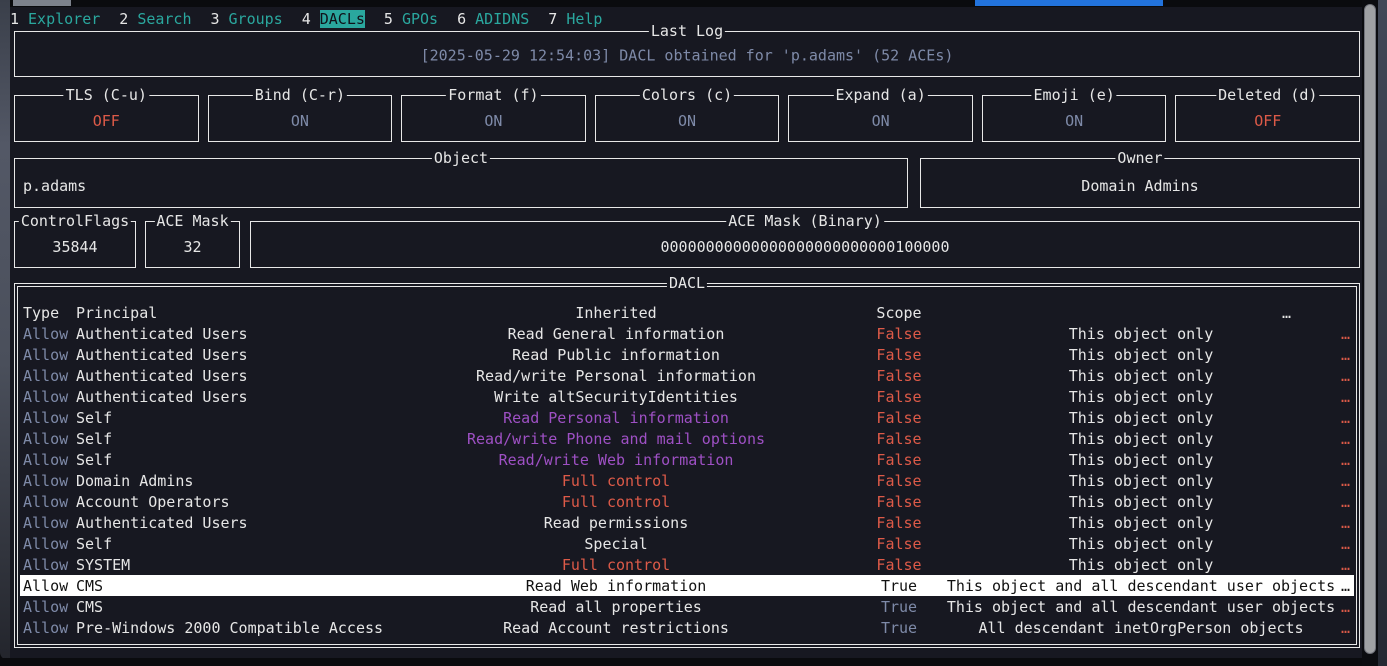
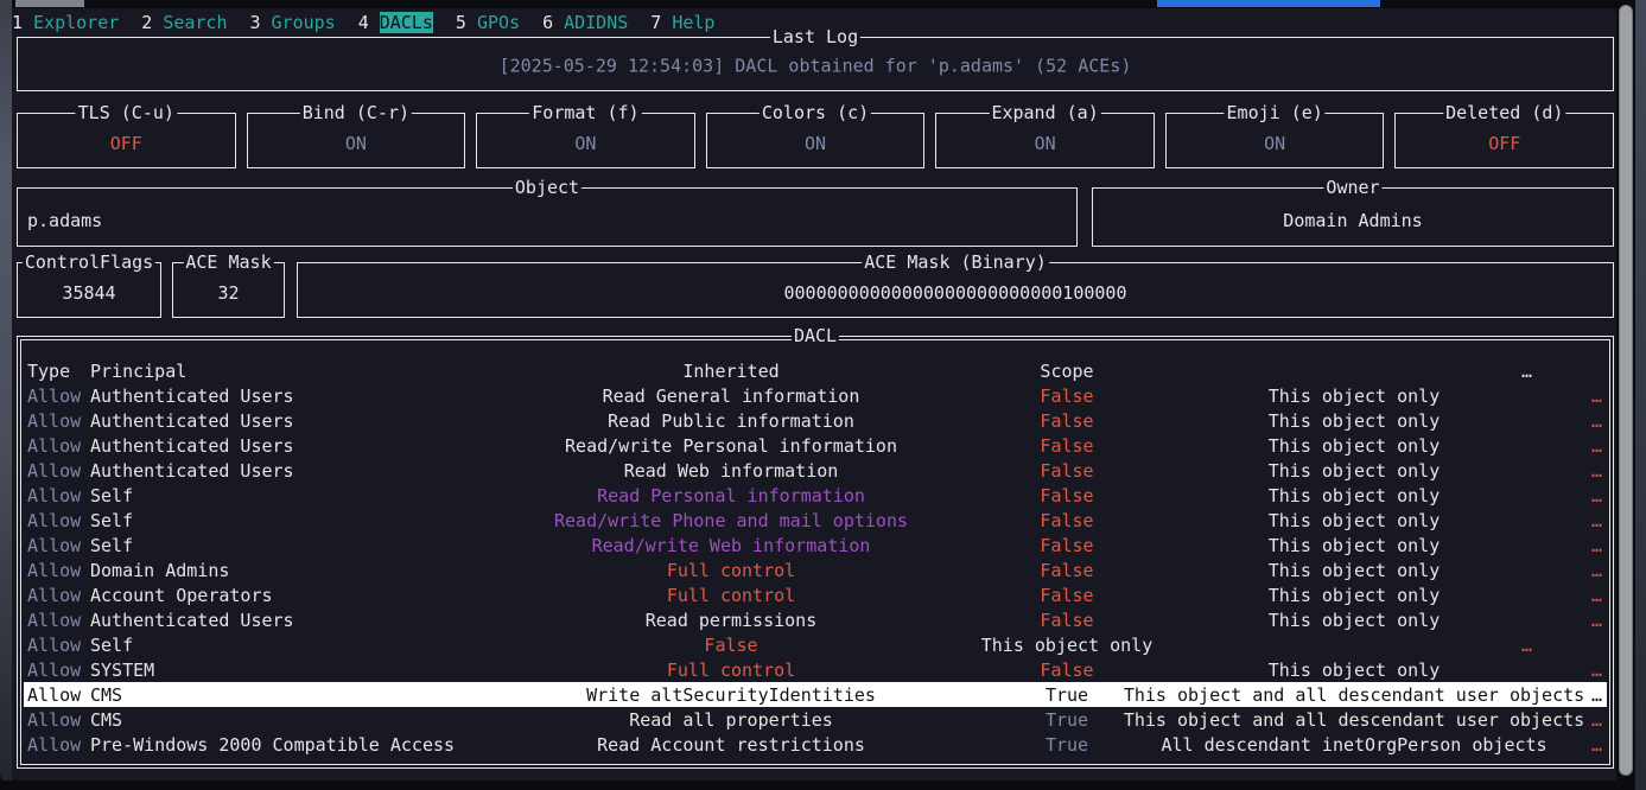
  1
  Explorer
  2
  Search
  3
  Groups
  4
  DACLs
  5
  GPOs
  6
  ADIDNS
  7
  Help
  Last Log
  [2025-05-29 12:54:03] DACL obtained for 'p.adams' (52 ACEs)
  TLS (C-u)
  OFF
  Bind (C-r)
  ON
  Format (f)
  ON
  Colors (c)
  ON
  Expand (a)
  ON
  Emoji (e)
  ON
  Deleted (d)
  OFF
  Object
  p.adams
  Owner
  Domain Admins
  ControlFlags
  35844
  ACE Mask
  32
  ACE Mask (Binary)
  00000000000000000000000000100000
  DACL
  Type
  Principal
  Inherited
  Scope
  …
  Allow
  Authenticated Users
  Read General information
  False
  This object only
  …
  Allow
  Authenticated Users
  Read Public information
  False
  This object only
  …
  Allow
  Authenticated Users
  Read/write Personal information
  False
  This object only
  …
  Allow
  Authenticated Users
- Write altSecurityIdentities
+ Read Web information
  False
  This object only
  …
  Allow
  Self
  Read Personal information
  False
  This object only
  …
  Allow
  Self
  Read/write Phone and mail options
  False
  This object only
  …
  Allow
  Self
  Read/write Web information
  False
  This object only
  …
  Allow
  Domain Admins
  Full control
  False
  This object only
  …
  Allow
  Account Operators
  Full control
  False
  This object only
  …
  Allow
  Authenticated Users
  Read permissions
  False
  This object only
  …
  Allow
  Self
- Special
  False
  This object only
  …
  Allow
  SYSTEM
  Full control
  False
  This object only
  …
  Allow
  CMS
- Read Web information
+ Write altSecurityIdentities
  True
  object and all descendant user obj
  …
  Allow
  CMS
  Read all properties
  True
  object and all descendant user obj
  …
  Allow
  Pre-Windows 2000 Compatible Access
  Read Account restrictions
  True
  ll descendant inetOrgPerson object
  …
